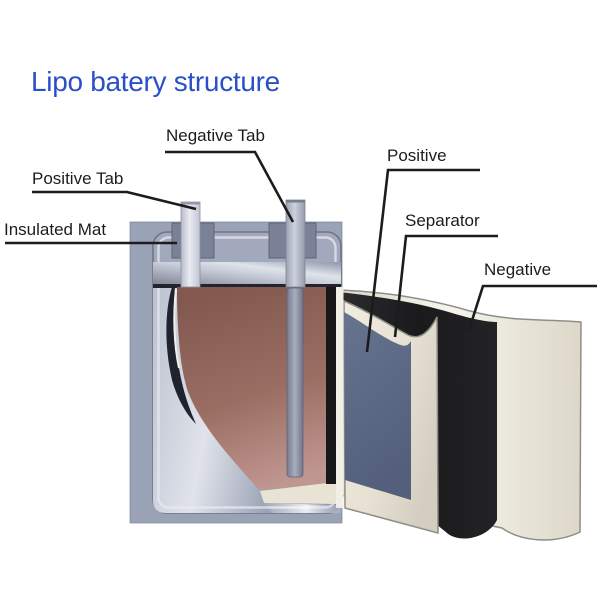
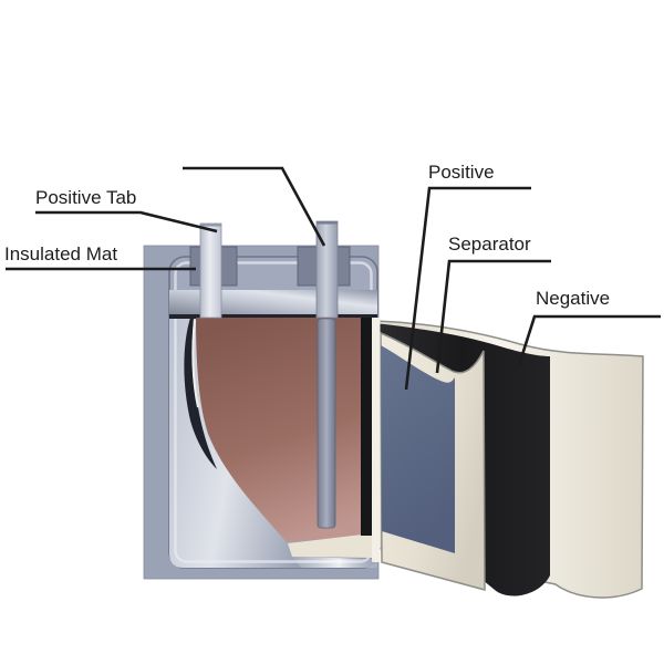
- Lipo batery structure
- Negative Tab
  Positive Tab
  Insulated Mat
  Positive
  Separator
  Negative
